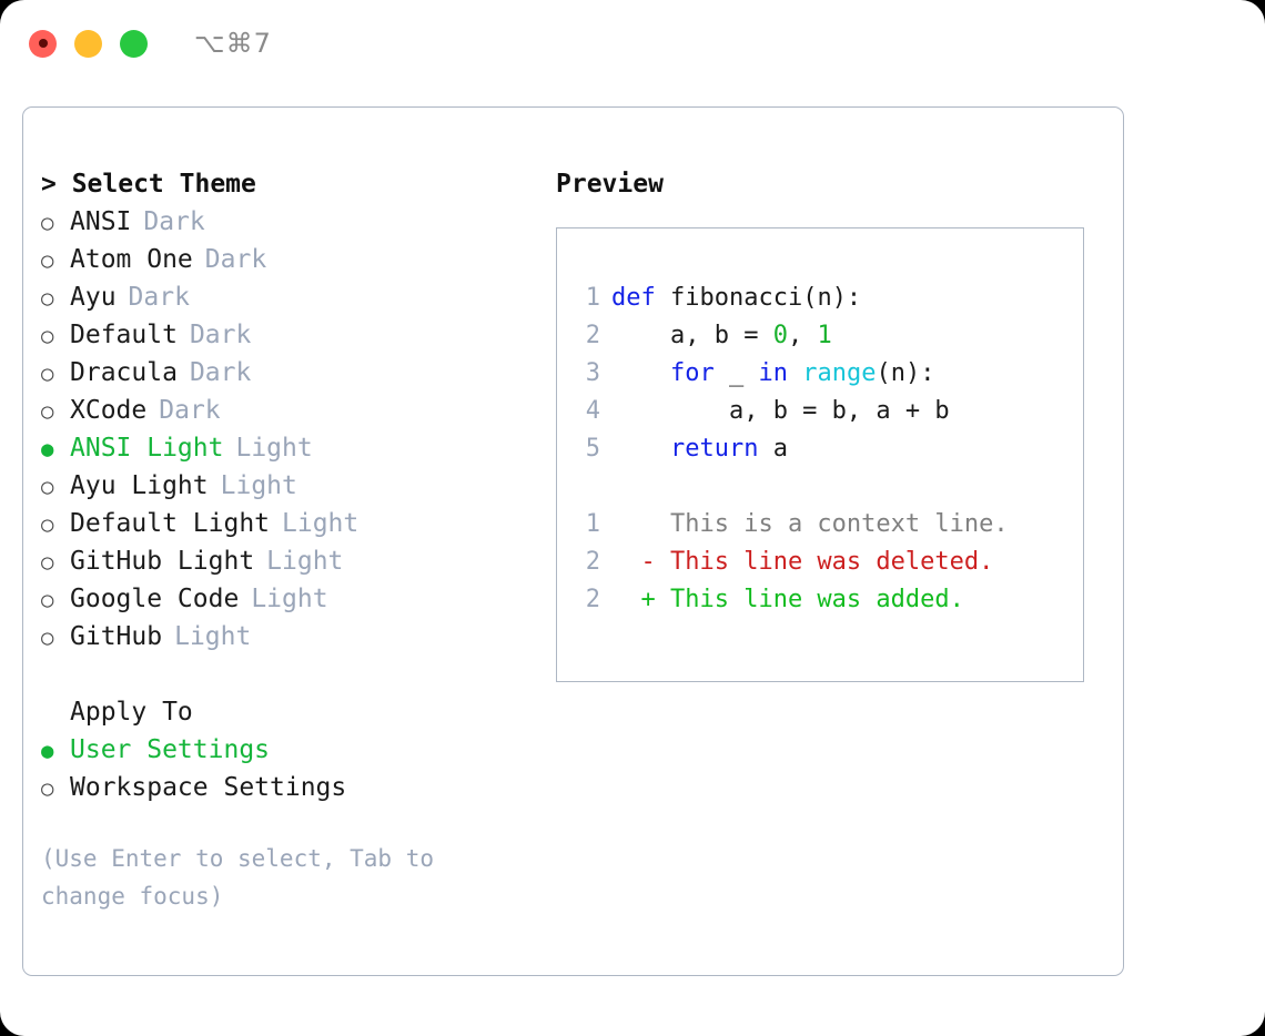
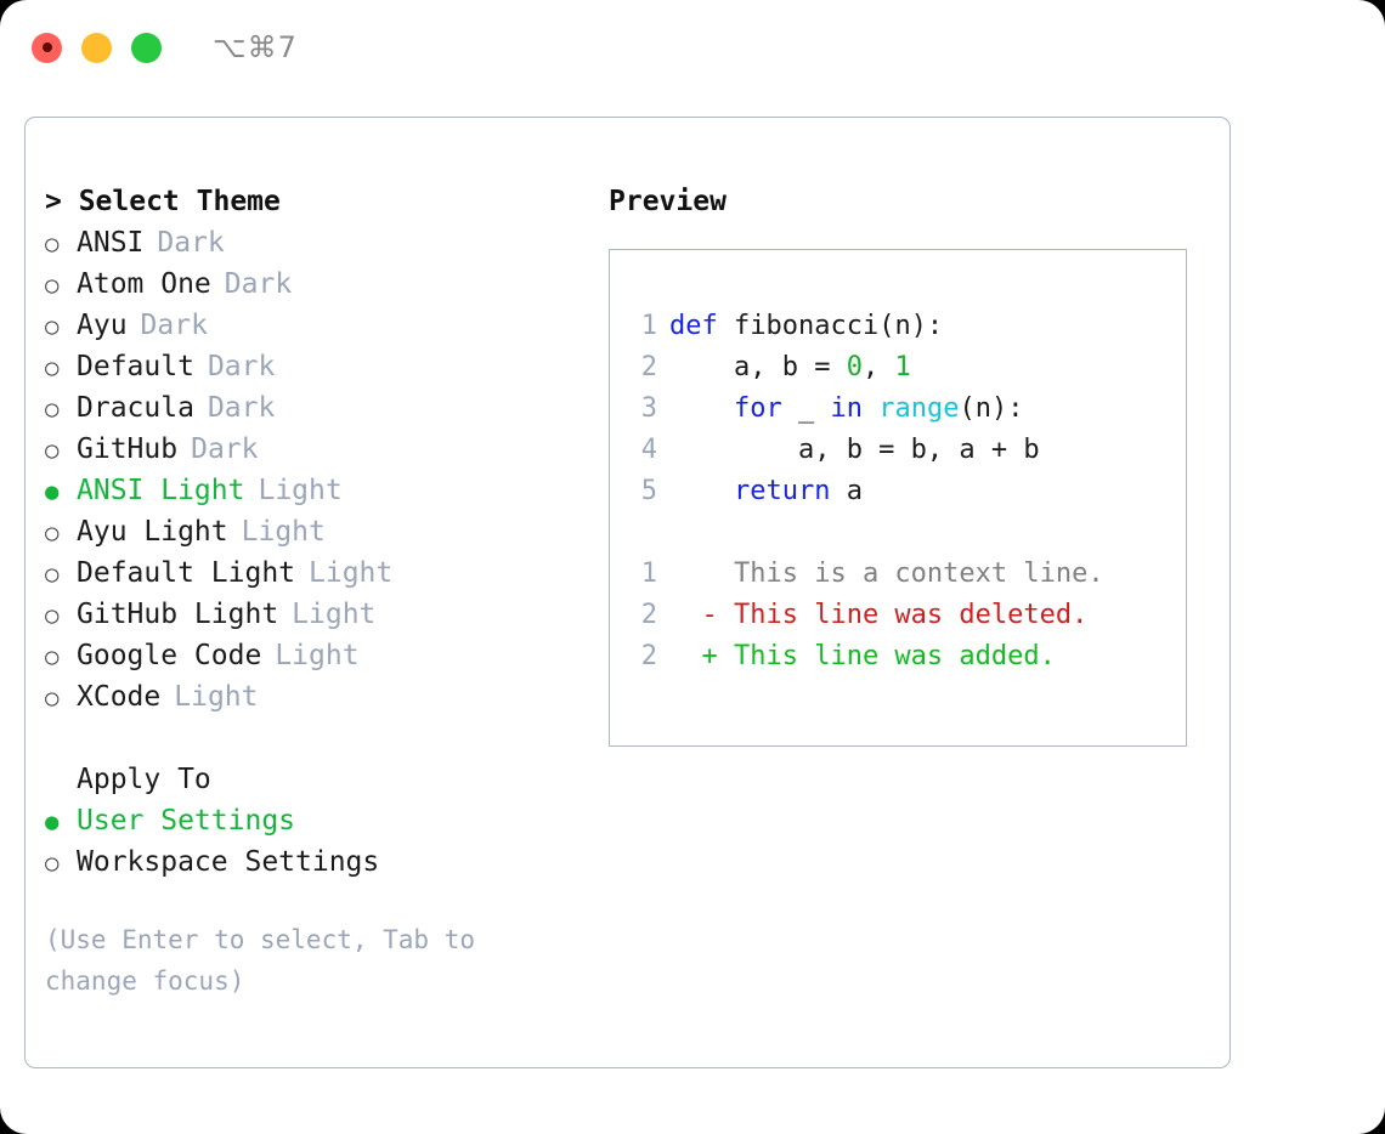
  ⌥⌘7
  > Select Theme
  ○
  ANSI
  Dark
  ○
  Atom One
  Dark
  ○
  Ayu
  Dark
  ○
  Default
  Dark
  ○
  Dracula
  Dark
  ○
- XCode
+ GitHub
  Dark
  ●
  ANSI Light
  Light
  ○
  Ayu Light
  Light
  ○
  Default Light
  Light
  ○
  GitHub Light
  Light
  ○
  Google Code
  Light
  ○
- GitHub
+ XCode
  Light
  Apply To
  ●
  User Settings
  ○
  Workspace Settings
  (Use Enter to select, Tab to change focus)
  Preview
  1 def fibonacci(n):
  2 a, b = 0, 1
  3 for _ in range(n):
  4 a, b = b, a + b
  5 return a
  1 This is a context line.
  2 - This line was deleted.
  2 + This line was added.
